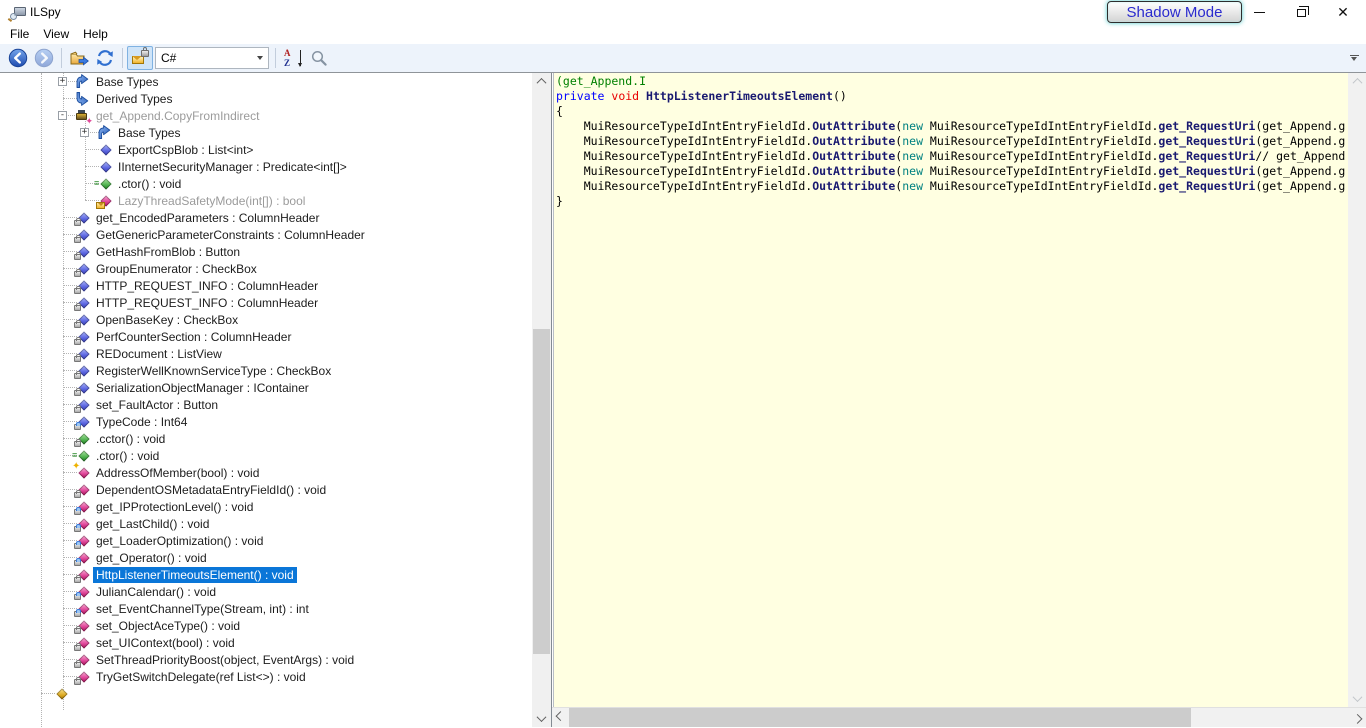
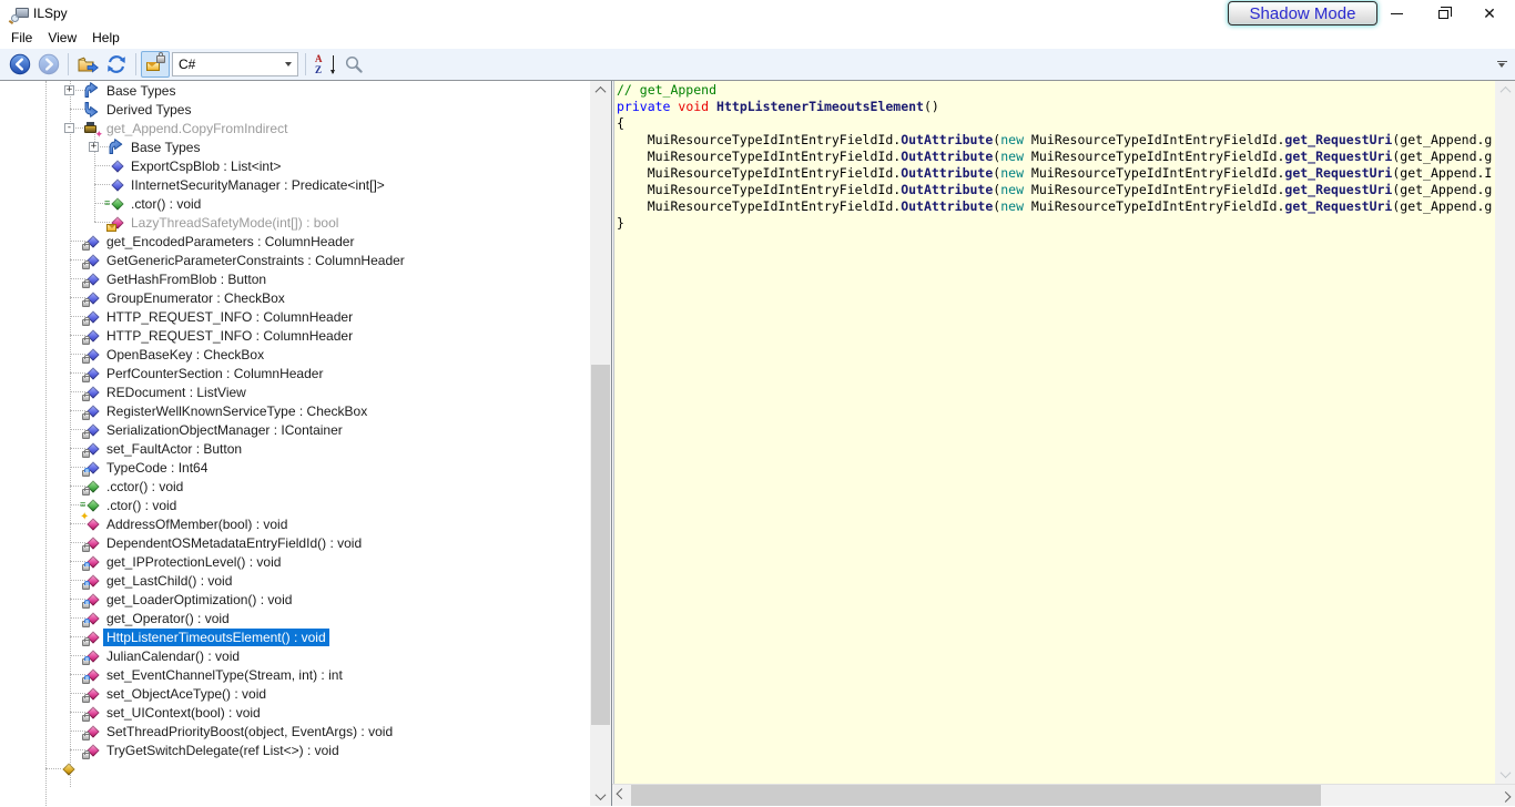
  ILSpy
  Shadow Mode
  ✕
  File
  View
  Help
  C#
  A
  Z
  +
  Base Types
  Derived Types
  -
  ✦
  get_Append.CopyFromIndirect
  +
  Base Types
  ExportCspBlob : List<int>
  IInternetSecurityManager : Predicate<int[]>
  ≡
  .ctor() : void
  LazyThreadSafetyMode(int[]) : bool
  get_EncodedParameters : ColumnHeader
  GetGenericParameterConstraints : ColumnHeader
  GetHashFromBlob : Button
  GroupEnumerator : CheckBox
  HTTP_REQUEST_INFO : ColumnHeader
  HTTP_REQUEST_INFO : ColumnHeader
  OpenBaseKey : CheckBox
  PerfCounterSection : ColumnHeader
  REDocument : ListView
  RegisterWellKnownServiceType : CheckBox
  SerializationObjectManager : IContainer
  set_FaultActor : Button
  TypeCode : Int64
  .cctor() : void
  ≡
  .ctor() : void
  ✦
  AddressOfMember(bool) : void
  DependentOSMetadataEntryFieldId() : void
  get_IPProtectionLevel() : void
  get_LastChild() : void
  get_LoaderOptimization() : void
  get_Operator() : void
  HttpListenerTimeoutsElement() : void
  JulianCalendar() : void
  set_EventChannelType(Stream, int) : int
  set_ObjectAceType() : void
  set_UIContext(bool) : void
  SetThreadPriorityBoost(object, EventArgs) : void
  TryGetSwitchDelegate(ref List<>) : void
- (get_Append.I
+ // get_Append
  private void HttpListenerTimeoutsElement()
  {
  MuiResourceTypeIdIntEntryFieldId.OutAttribute(new MuiResourceTypeIdIntEntryFieldId.get_RequestUri(get_Append.g
  MuiResourceTypeIdIntEntryFieldId.OutAttribute(new MuiResourceTypeIdIntEntryFieldId.get_RequestUri(get_Append.g
- MuiResourceTypeIdIntEntryFieldId.OutAttribute(new MuiResourceTypeIdIntEntryFieldId.get_RequestUri// get_Append
+ MuiResourceTypeIdIntEntryFieldId.OutAttribute(new MuiResourceTypeIdIntEntryFieldId.get_RequestUri(get_Append.I
  MuiResourceTypeIdIntEntryFieldId.OutAttribute(new MuiResourceTypeIdIntEntryFieldId.get_RequestUri(get_Append.g
  MuiResourceTypeIdIntEntryFieldId.OutAttribute(new MuiResourceTypeIdIntEntryFieldId.get_RequestUri(get_Append.g
  }
